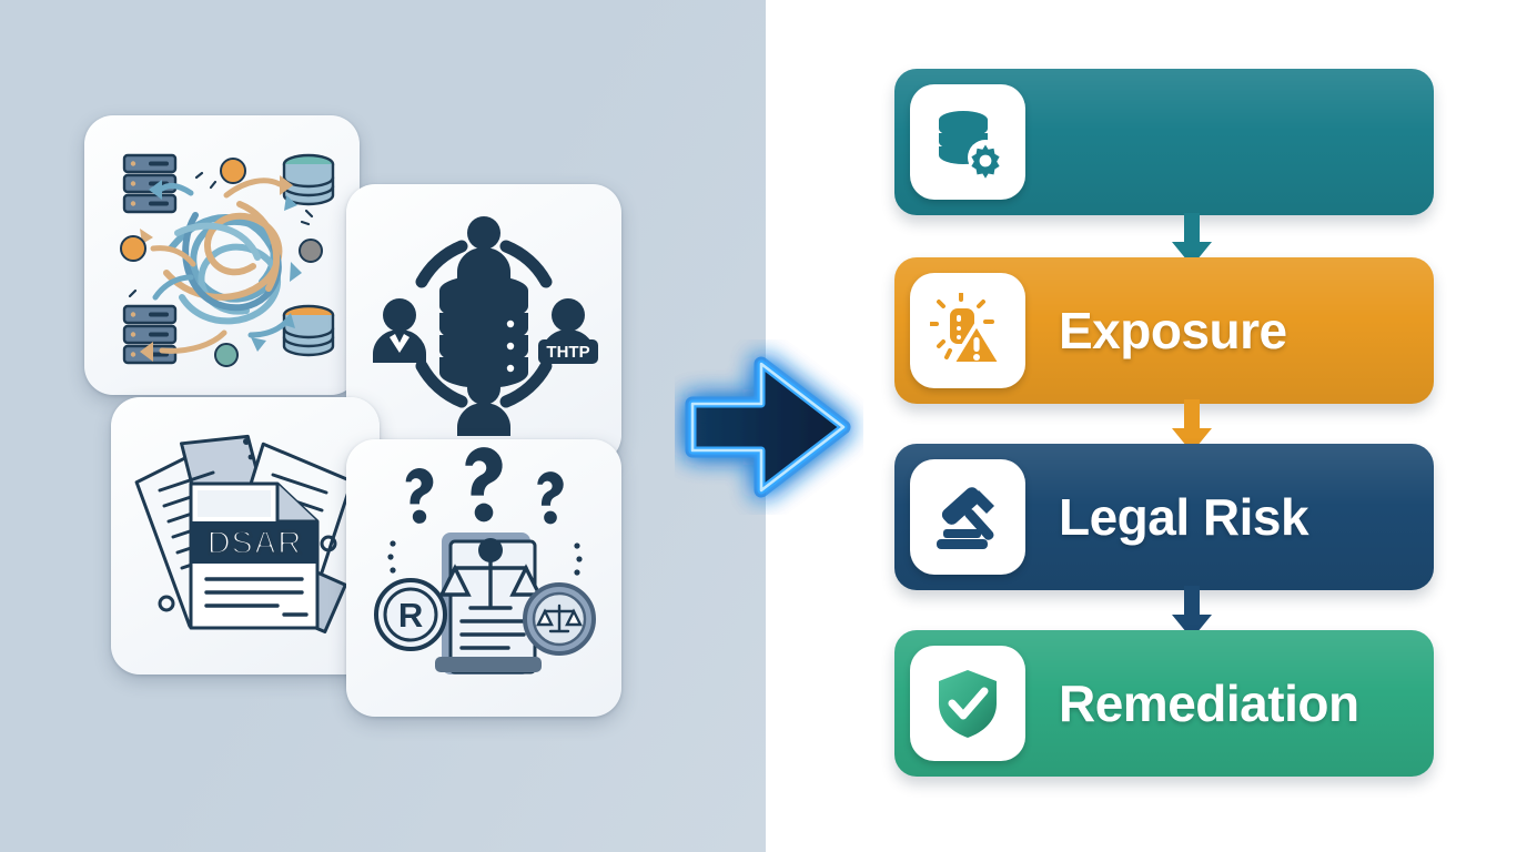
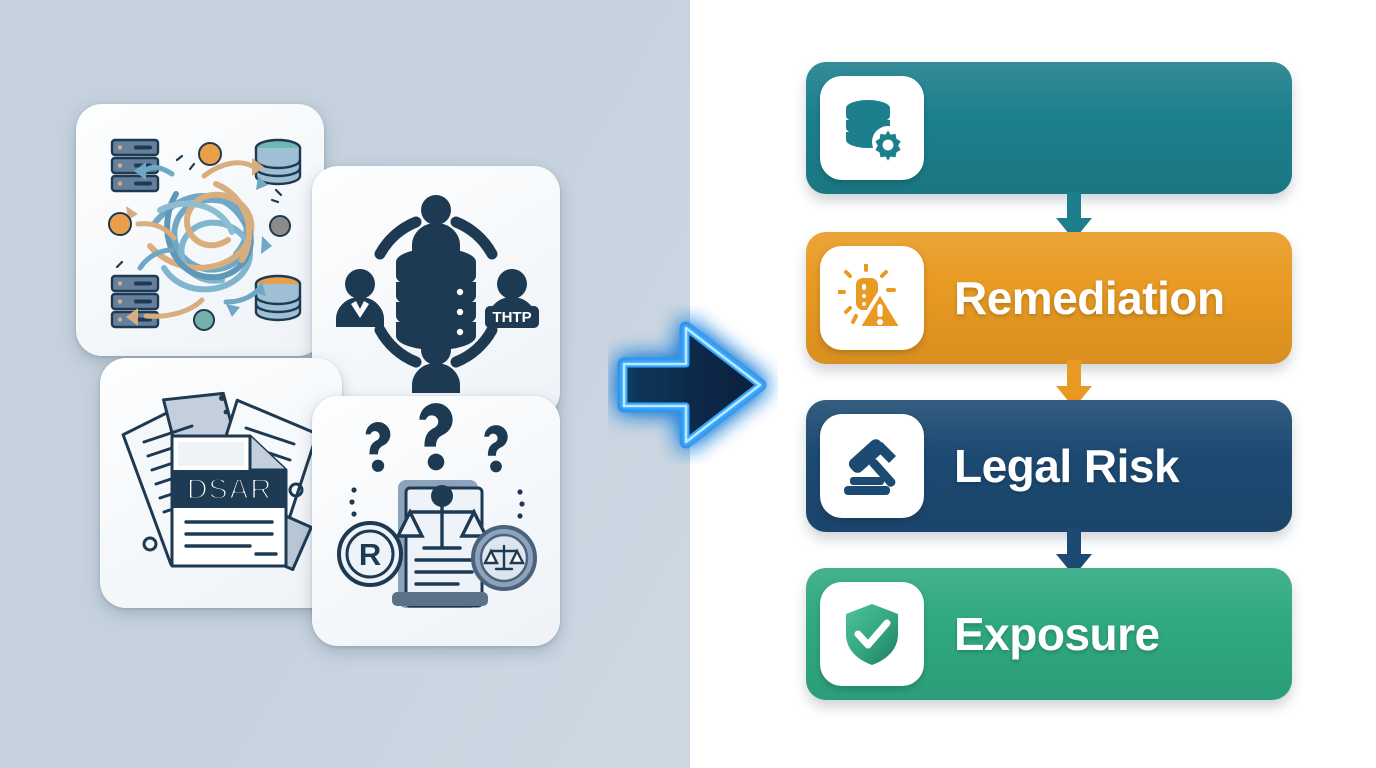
  THTP
  DSAR
  R
- Exposure
+ Remediation
  Legal Risk
- Remediation
+ Exposure
